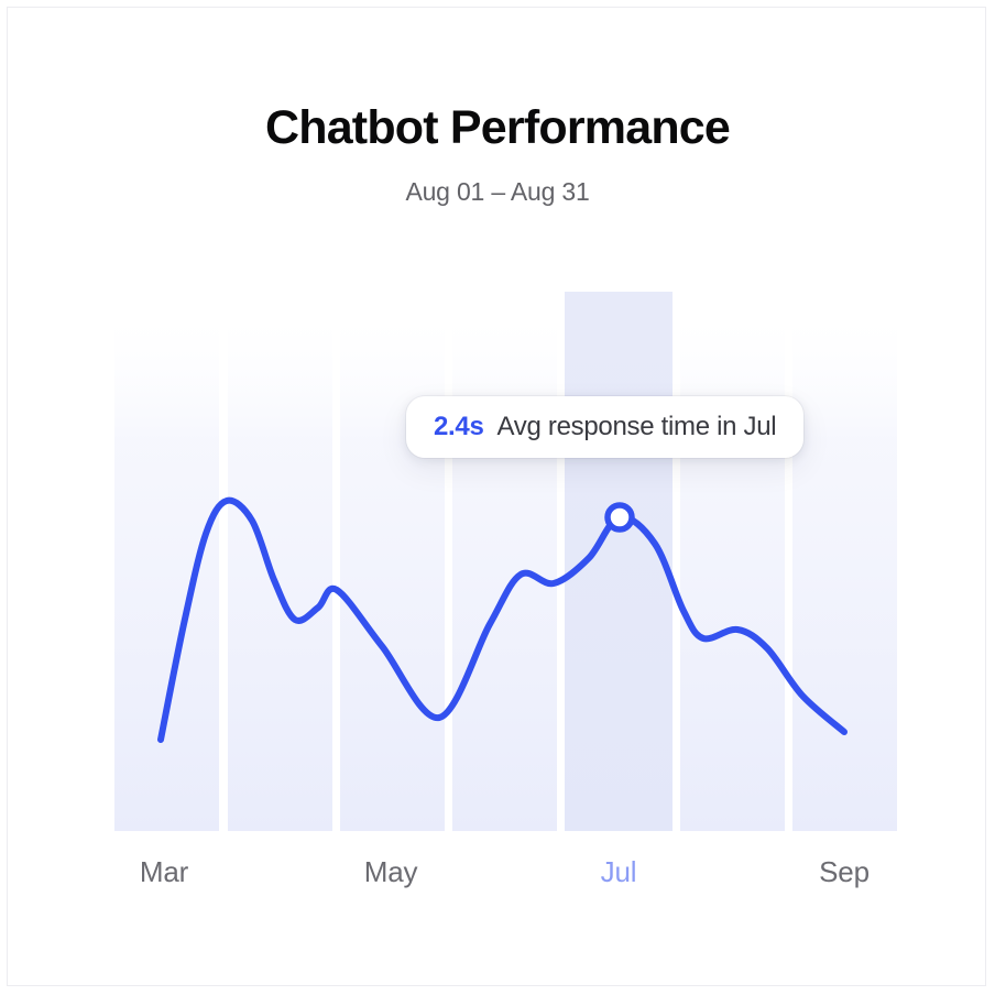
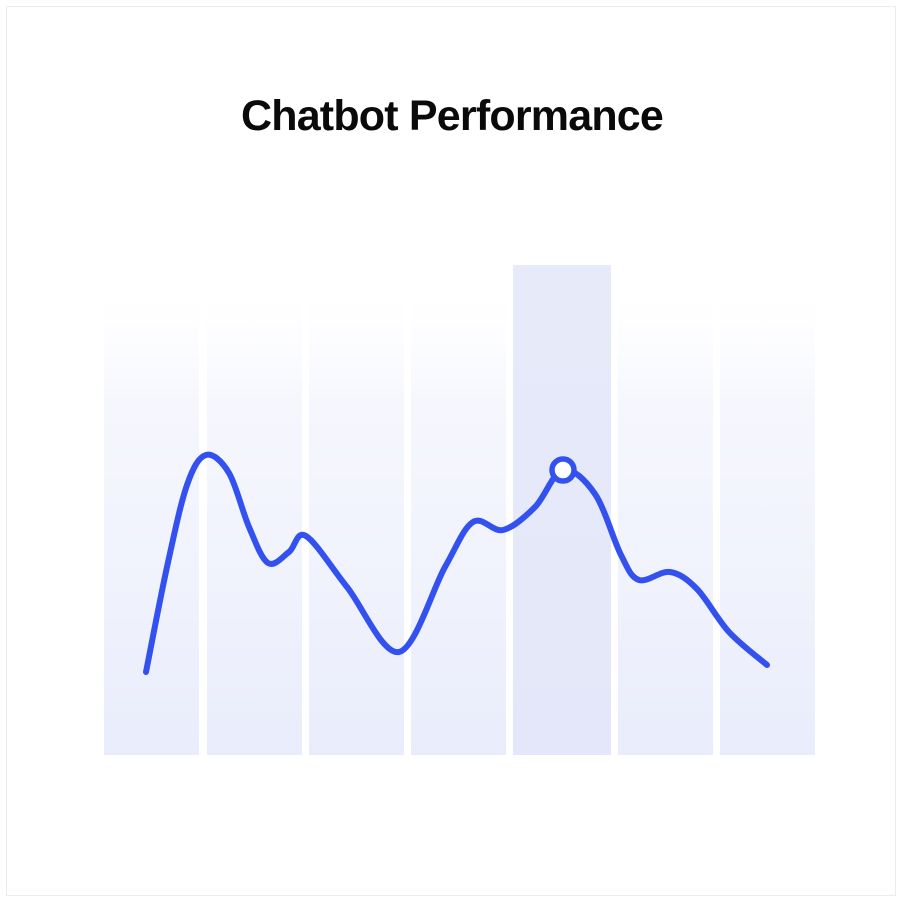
  Chatbot Performance
- Aug 01 – Aug 31
- 2.4s
- Avg response time in Jul
- Mar
- May
- Jul
- Sep
